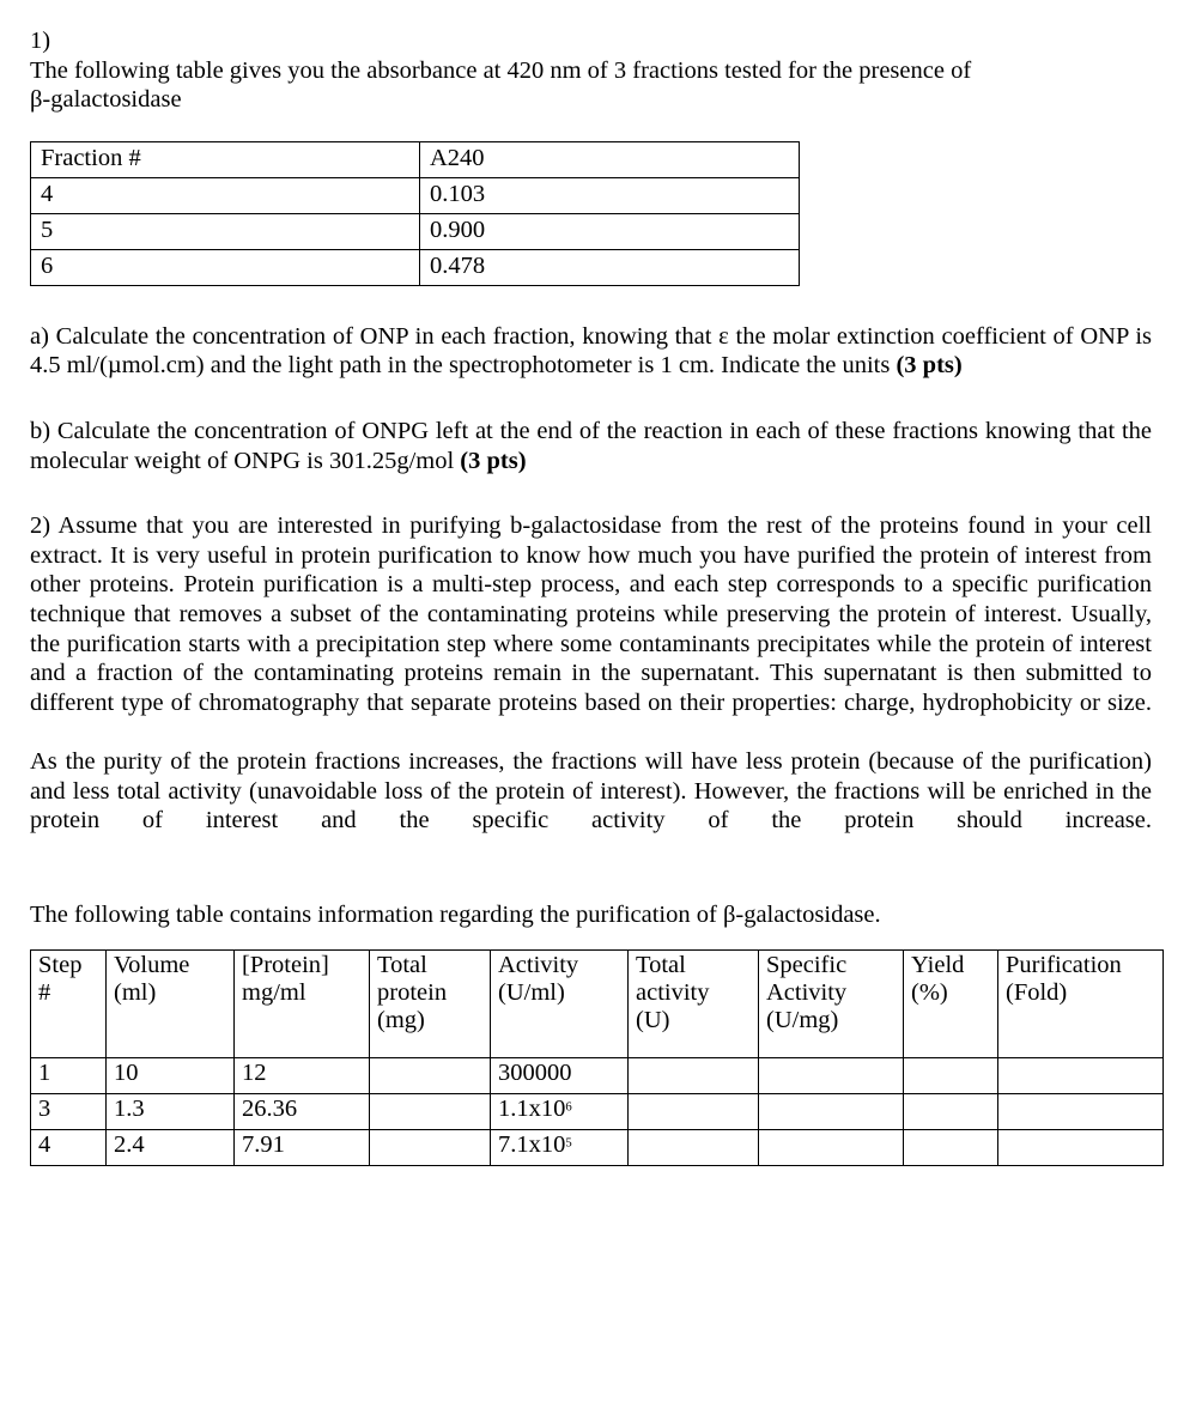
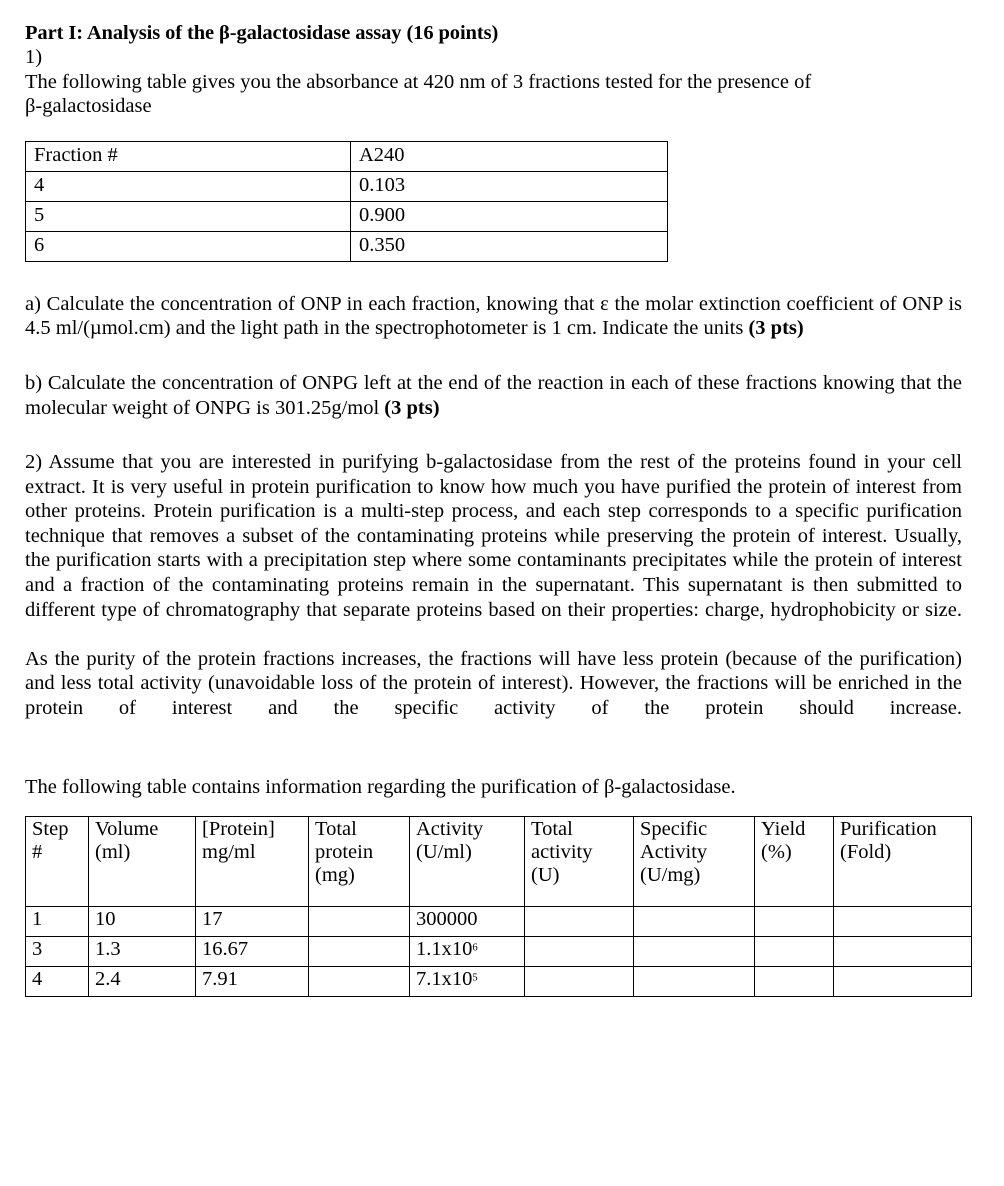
+ Part I: Analysis of the β-galactosidase assay (16 points)
  1)
  The following table gives you the absorbance at 420 nm of 3 fractions tested for the presence of
  β-galactosidase
  Fraction #	A240
  4	0.103
  5	0.900
- 6	0.478
+ 6	0.350
  a) Calculate the concentration of ONP in each fraction, knowing that ε the molar extinction coefficient of ONP is 4.5 ml/(µmol.cm) and the light path in the spectrophotometer is 1 cm. Indicate the units (3 pts)
  b) Calculate the concentration of ONPG left at the end of the reaction in each of these fractions knowing that the molecular weight of ONPG is 301.25g/mol (3 pts)
  2) Assume that you are interested in purifying b-galactosidase from the rest of the proteins found in your cell extract. It is very useful in protein purification to know how much you have purified the protein of interest from other proteins. Protein purification is a multi-step process, and each step corresponds to a specific purification technique that removes a subset of the contaminating proteins while preserving the protein of interest. Usually, the purification starts with a precipitation step where some contaminants precipitates while the protein of interest and a fraction of the contaminating proteins remain in the supernatant. This supernatant is then submitted to different type of chromatography that separate proteins based on their properties: charge, hydrophobicity or size.
  As the purity of the protein fractions increases, the fractions will have less protein (because of the purification) and less total activity (unavoidable loss of the protein of interest). However, the fractions will be enriched in the protein of interest and the specific activity of the protein should increase.
  The following table contains information regarding the purification of β-galactosidase.
  Step #	Volume (ml)	[Protein] mg/ml	Total protein (mg)	Activity (U/ml)	Total activity (U)	Specific Activity (U/mg)	Yield (%)	Purification (Fold)
- 1	10	12		300000
+ 1	10	17		300000
- 3	1.3	26.36		1.1x106
+ 3	1.3	16.67		1.1x106
  4	2.4	7.91		7.1x105
